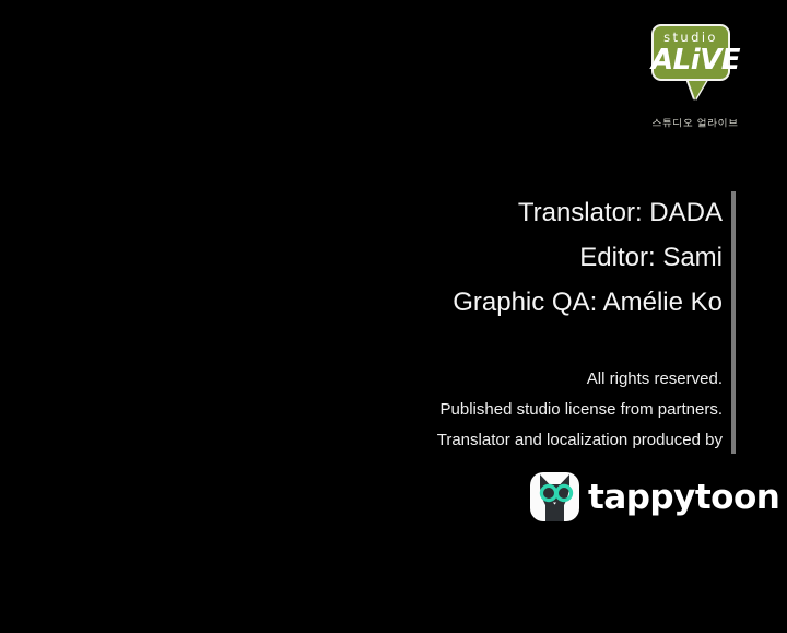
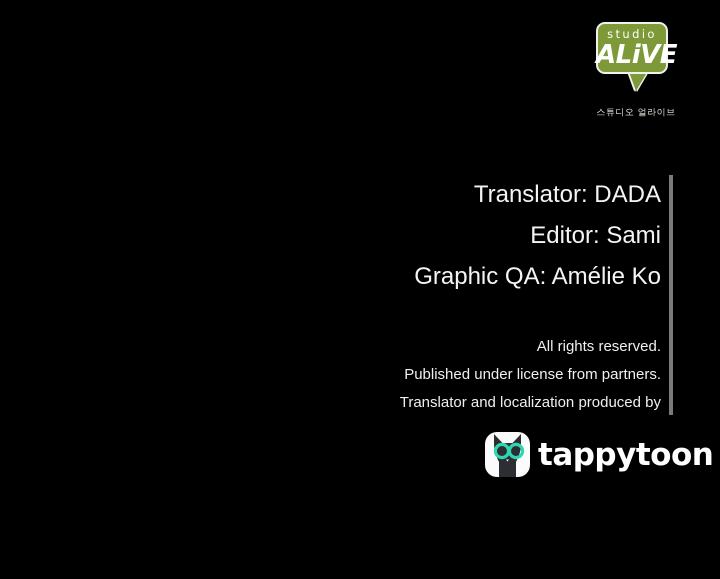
  studio
  ALiVE
  스튜디오 얼라이브
  Translator: DADA
  Editor: Sami
  Graphic QA: Amélie Ko
  All rights reserved.
- Published studio license from partners.
+ Published under license from partners.
  Translator and localization produced by
  tappytoon
